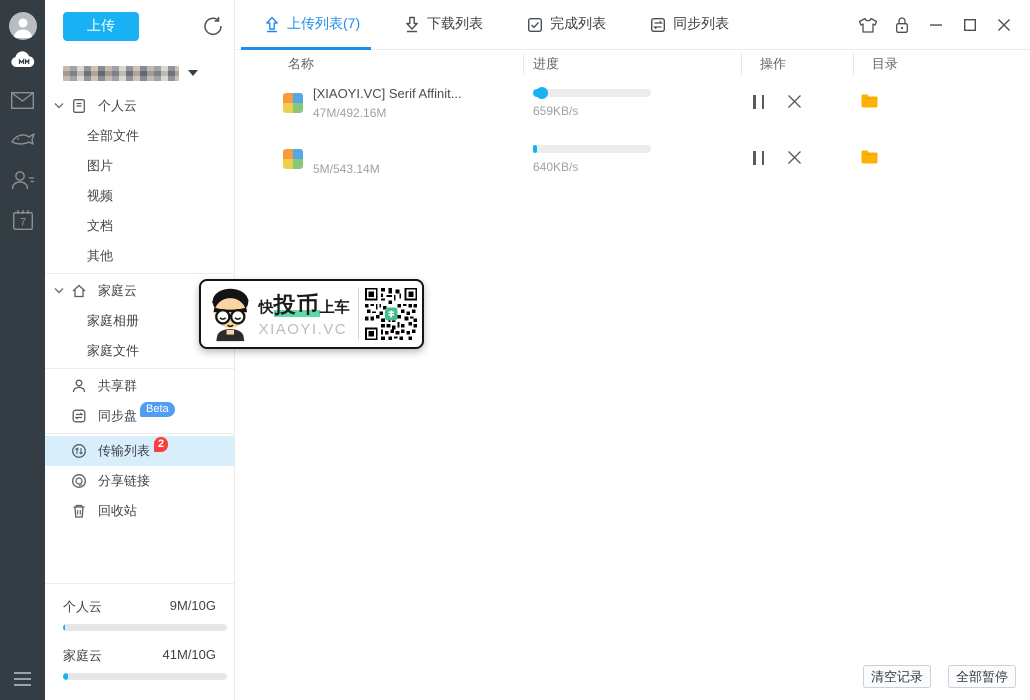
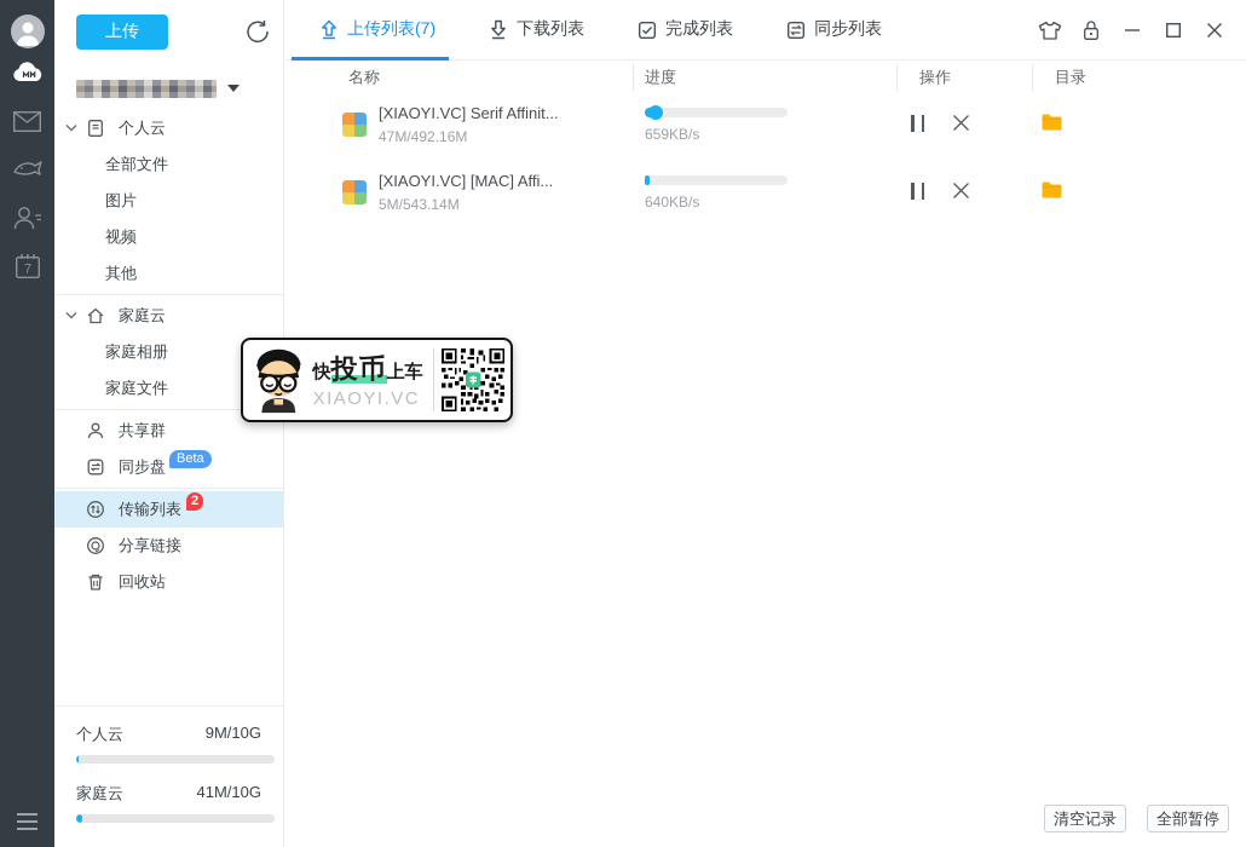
  7
  上传
  个人云
  全部文件
  图片
  视频
- 文档
  其他
  家庭云
  家庭相册
  家庭文件
  共享群
  同步盘
  Beta
  传输列表
  2
  分享链接
  回收站
  个人云
  9M/10G
  家庭云
  41M/10G
  上传列表(7)
  下载列表
  完成列表
  同步列表
  名称
  进度
  操作
  目录
  [XIAOYI.VC] Serif Affinit...
  47M/492.16M
  659KB/s
+ [XIAOYI.VC] [MAC] Affi...
  5M/543.14M
  640KB/s
  快投币上车
  XIAOYI.VC
  清空记录
  全部暂停
